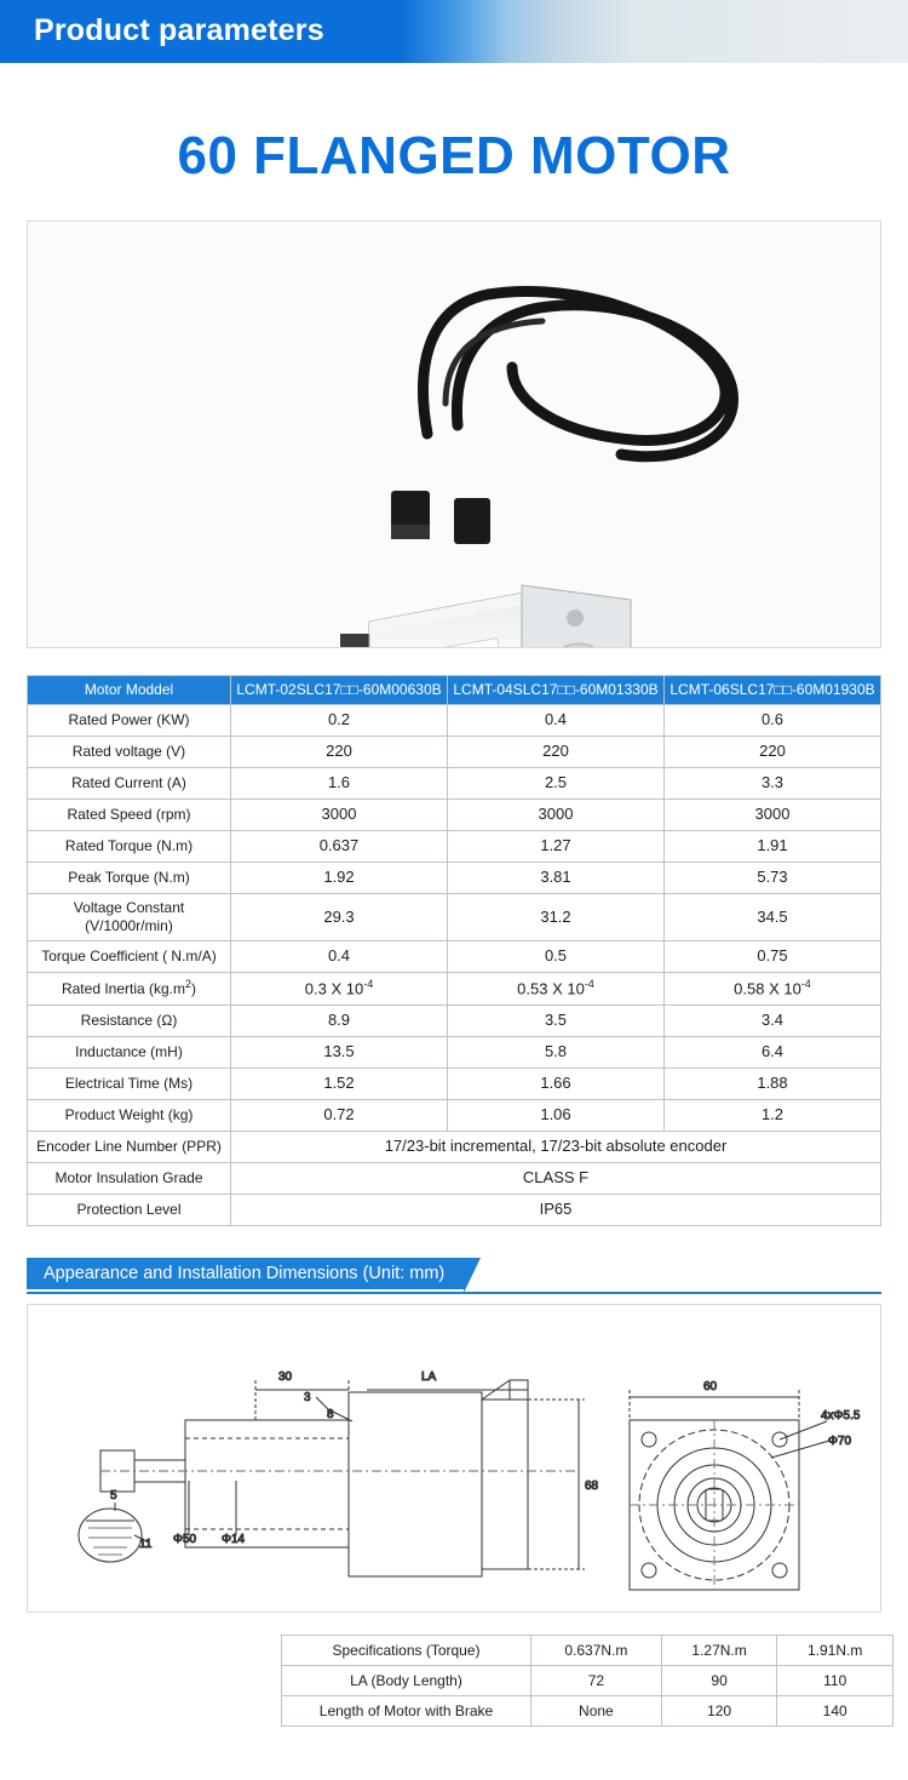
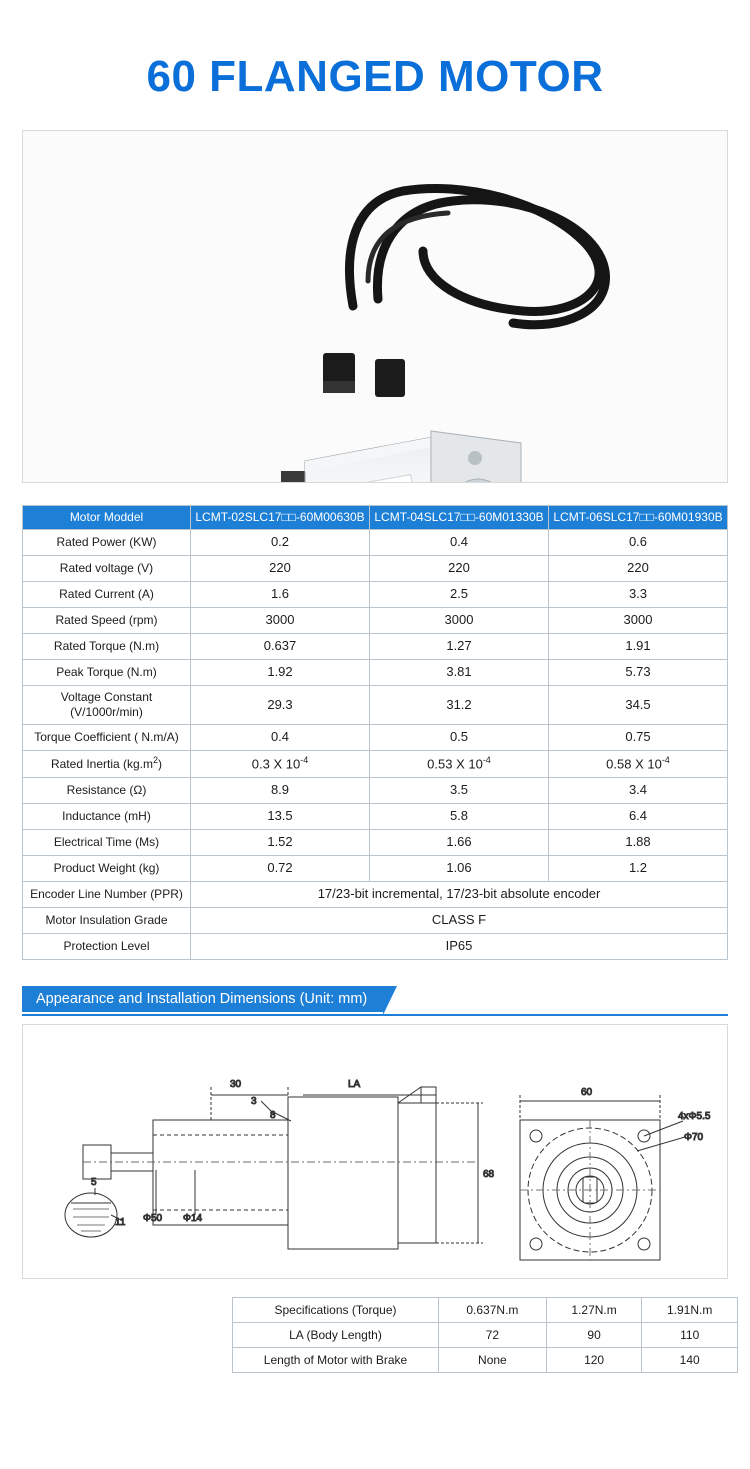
- Product parameters
  60 FLANGED MOTOR
  Motor Moddel	LCMT-02SLC17□□-60M00630B	LCMT-04SLC17□□-60M01330B	LCMT-06SLC17□□-60M01930B
  Rated Power (KW)	0.2	0.4	0.6
  Rated voltage (V)	220	220	220
  Rated Current (A)	1.6	2.5	3.3
  Rated Speed (rpm)	3000	3000	3000
  Rated Torque (N.m)	0.637	1.27	1.91
  Peak Torque (N.m)	1.92	3.81	5.73
  Voltage Constant (V/1000r/min)	29.3	31.2	34.5
  Torque Coefficient ( N.m/A)	0.4	0.5	0.75
  Rated Inertia (kg.m2)	0.3 X 10-4	0.53 X 10-4	0.58 X 10-4
  Resistance (Ω)	8.9	3.5	3.4
  Inductance (mH)	13.5	5.8	6.4
  Electrical Time (Ms)	1.52	1.66	1.88
  Product Weight (kg)	0.72	1.06	1.2
  Encoder Line Number (PPR)	17/23-bit incremental, 17/23-bit absolute encoder
  Motor Insulation Grade	CLASS F
  Protection Level	IP65
  Appearance and Installation Dimensions (Unit: mm)
  30
  LA
  3
  8
  68
  Φ50
  Φ14
  5
  11
  60
  4xΦ5.5
  Φ70
  Specifications (Torque)	0.637N.m	1.27N.m	1.91N.m
  LA (Body Length)	72	90	110
  Length of Motor with Brake	None	120	140
